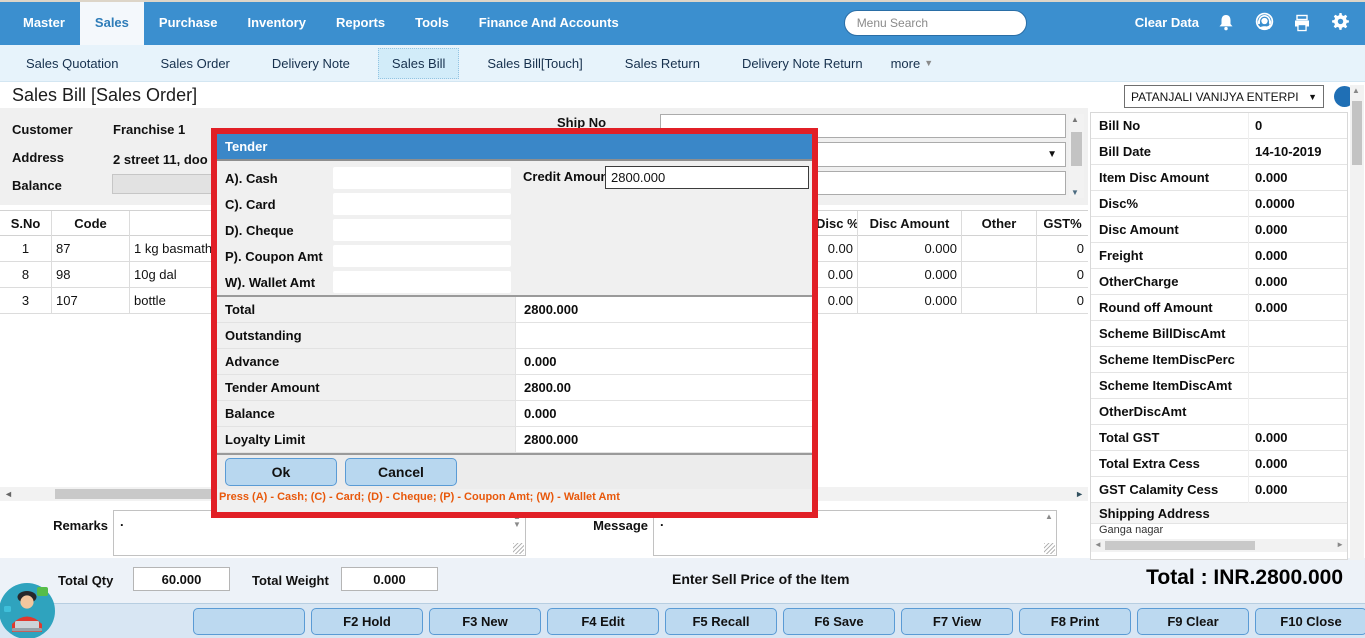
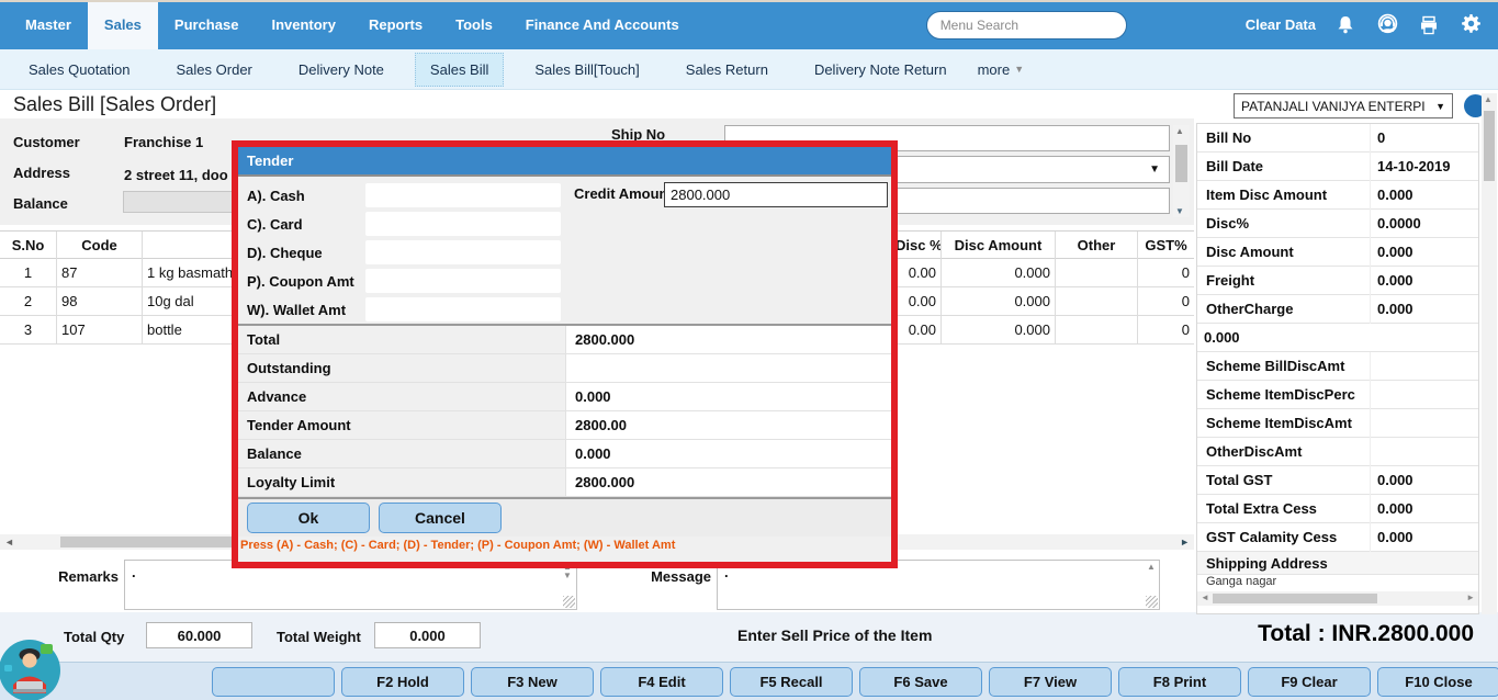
  Master
  Sales
  Purchase
  Inventory
  Reports
  Tools
  Finance And Accounts
  Menu Search
  Clear Data
  Sales Quotation
  Sales Order
  Delivery Note
  Sales Bill
  Sales Bill[Touch]
  Sales Return
  Delivery Note Return
  more
  ▼
  Sales Bill [Sales Order]
  PATANJALI VANIJYA ENTERPI
  ▼
  Customer
  Franchise 1
  Address
  2 street 11, doo
  Balance
  Ship No
  ▼
  ▲
  ▼
  S.No
  Code
  Disc %
  Disc Amount
  Other
  GST%
  1
  87
  1 kg basmath
  0.00
  0.000
  0
- 8
+ 2
  98
  10g dal
  0.00
  0.000
  0
  3
  107
  bottle
  0.00
  0.000
  0
  ◄
  ►
  Remarks
  .
  ▼
  Message
  .
  ▲
  Total Qty
  60.000
  Total Weight
  0.000
  Enter Sell Price of the Item
  Total : INR.2800.000
  F2 Hold
  F3 New
  F4 Edit
  F5 Recall
  F6 Save
  F7 View
  F8 Print
  F9 Clear
  F10 Close
  Bill No
  0
  Bill Date
  14-10-2019
  Item Disc Amount
  0.000
  Disc%
  0.0000
  Disc Amount
  0.000
  Freight
  0.000
  OtherCharge
  0.000
- Round off Amount
  0.000
  Scheme BillDiscAmt
  Scheme ItemDiscPerc
  Scheme ItemDiscAmt
  OtherDiscAmt
  Total GST
  0.000
  Total Extra Cess
  0.000
  GST Calamity Cess
  0.000
  Shipping Address
  Ganga nagar
  ◄
  ►
  ▲
  Tender
  A). Cash
  C). Card
  D). Cheque
  P). Coupon Amt
  W). Wallet Amt
  Credit Amou
  2800.000
  Total
  2800.000
  Outstanding
  Advance
  0.000
  Tender Amount
  2800.00
  Balance
  0.000
  Loyalty Limit
  2800.000
  Ok
  Cancel
- Press (A) - Cash; (C) - Card; (D) - Cheque; (P) - Coupon Amt; (W) - Wallet Amt
+ Press (A) - Cash; (C) - Card; (D) - Tender; (P) - Coupon Amt; (W) - Wallet Amt
